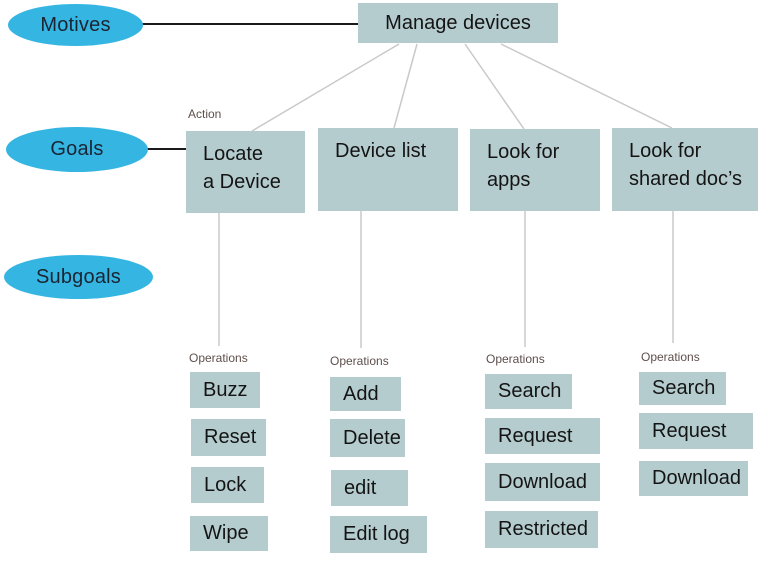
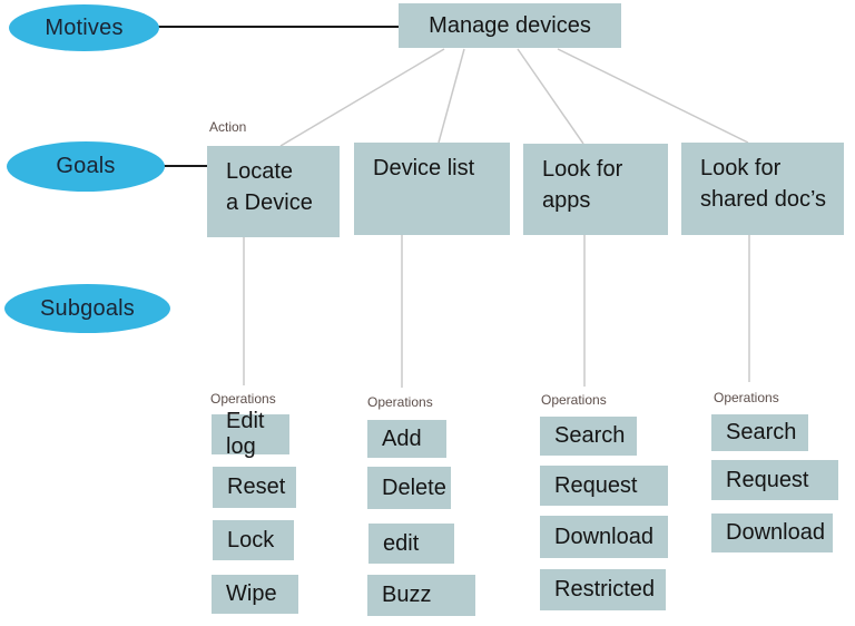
  Motives
  Goals
  Subgoals
  Manage devices
  Action
  Locate
  a Device
  Device list
  Look for
  apps
  Look for
  shared doc’s
  Operations
- Buzz
+ Edit log
  Reset
  Lock
  Wipe
  Operations
  Add
  Delete
  edit
- Edit log
+ Buzz
  Operations
  Search
  Request
  Download
  Restricted
  Operations
  Search
  Request
  Download
